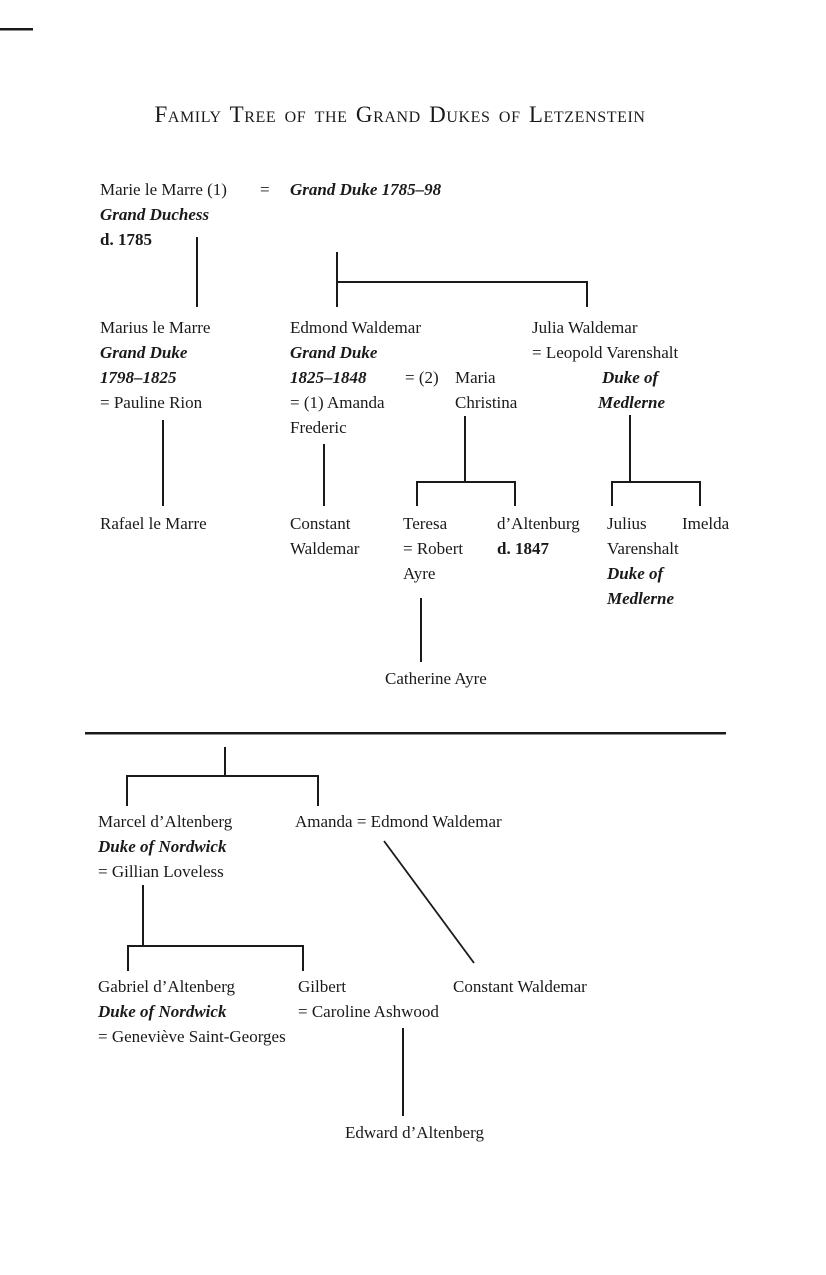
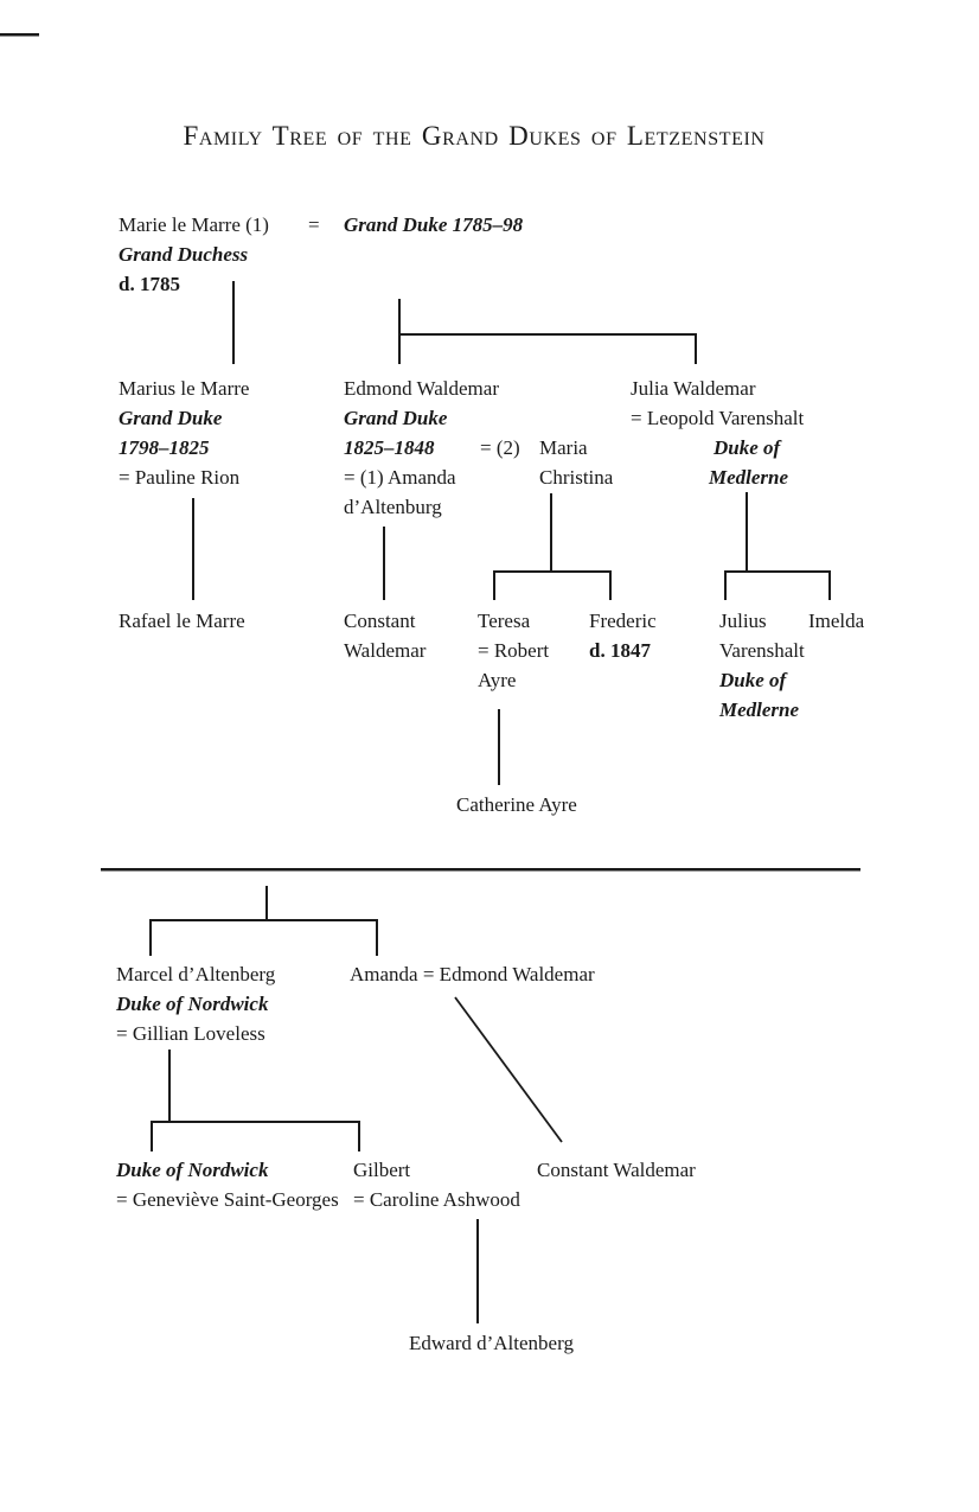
  Family Tree of the Grand Dukes of Letzenstein
  Marie le Marre (1)
  Grand Duchess
  d. 1785
  =
  Grand Duke 1785–98
  Marius le Marre
  Grand Duke
  1798–1825
  = Pauline Rion
  Edmond Waldemar
  Grand Duke
  1825–1848
  = (1) Amanda
- Frederic
+ d’Altenburg
  = (2)
  Maria
  Christina
  Julia Waldemar
  = Leopold Varenshalt
  Duke of
  Medlerne
  Rafael le Marre
  Constant
  Waldemar
  Teresa
  = Robert
  Ayre
- d’Altenburg
+ Frederic
  d. 1847
  Julius
  Varenshalt
  Duke of
  Medlerne
  Imelda
  Catherine Ayre
  Marcel d’Altenberg
  Duke of Nordwick
  = Gillian Loveless
  Amanda = Edmond Waldemar
- Gabriel d’Altenberg
  Duke of Nordwick
  = Geneviève Saint-Georges
  Gilbert
  = Caroline Ashwood
  Constant Waldemar
  Edward d’Altenberg
